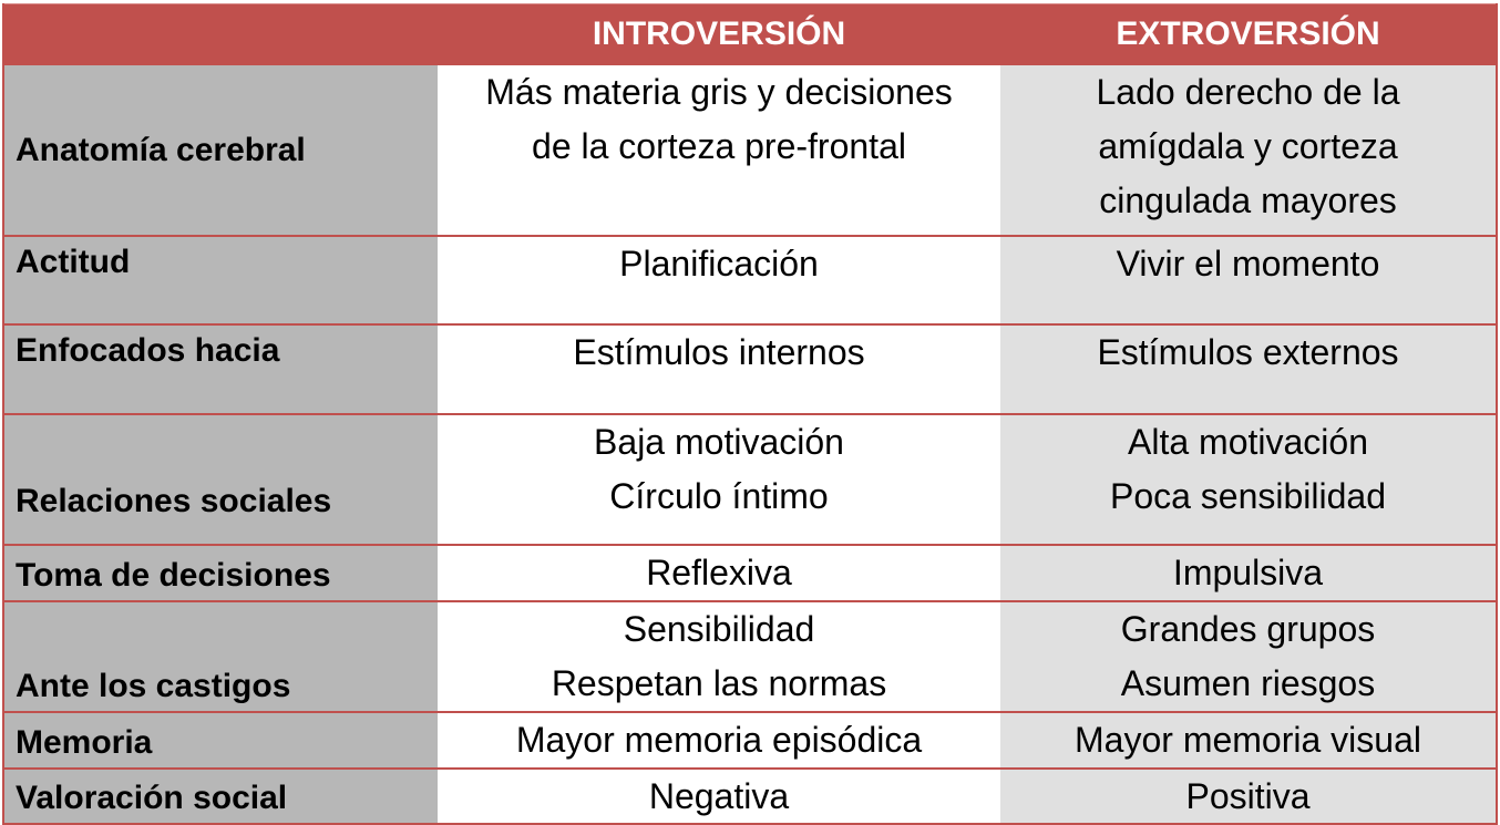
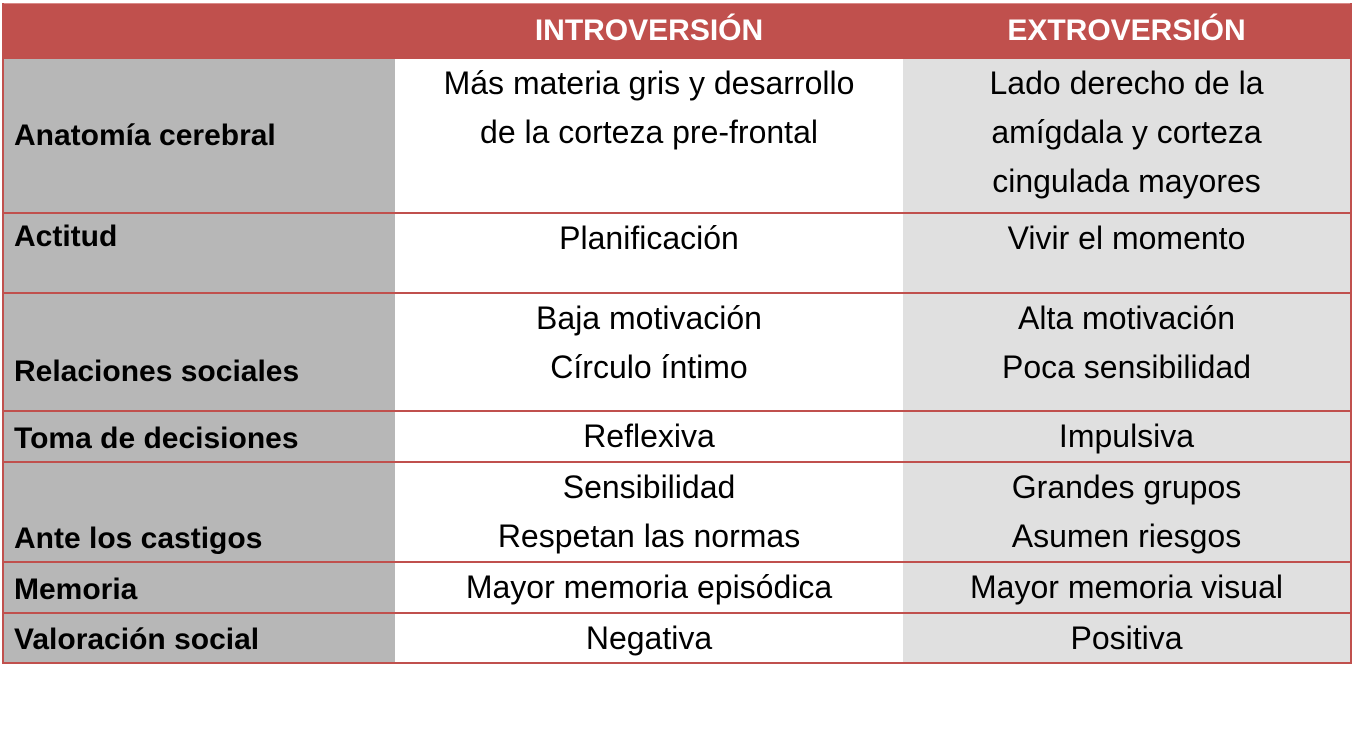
  INTROVERSIÓN
  EXTROVERSIÓN
  Anatomía cerebral
- Más materia gris y decisiones
+ Más materia gris y desarrollo
  de la corteza pre-frontal
  Lado derecho de la
  amígdala y corteza
  cingulada mayores
  Actitud
  Planificación
  Vivir el momento
- Enfocados hacia
- Estímulos internos
- Estímulos externos
  Relaciones sociales
  Baja motivación
  Círculo íntimo
  Alta motivación
  Poca sensibilidad
  Toma de decisiones
  Reflexiva
  Impulsiva
  Ante los castigos
  Sensibilidad
  Respetan las normas
  Grandes grupos
  Asumen riesgos
  Memoria
  Mayor memoria episódica
  Mayor memoria visual
  Valoración social
  Negativa
  Positiva
